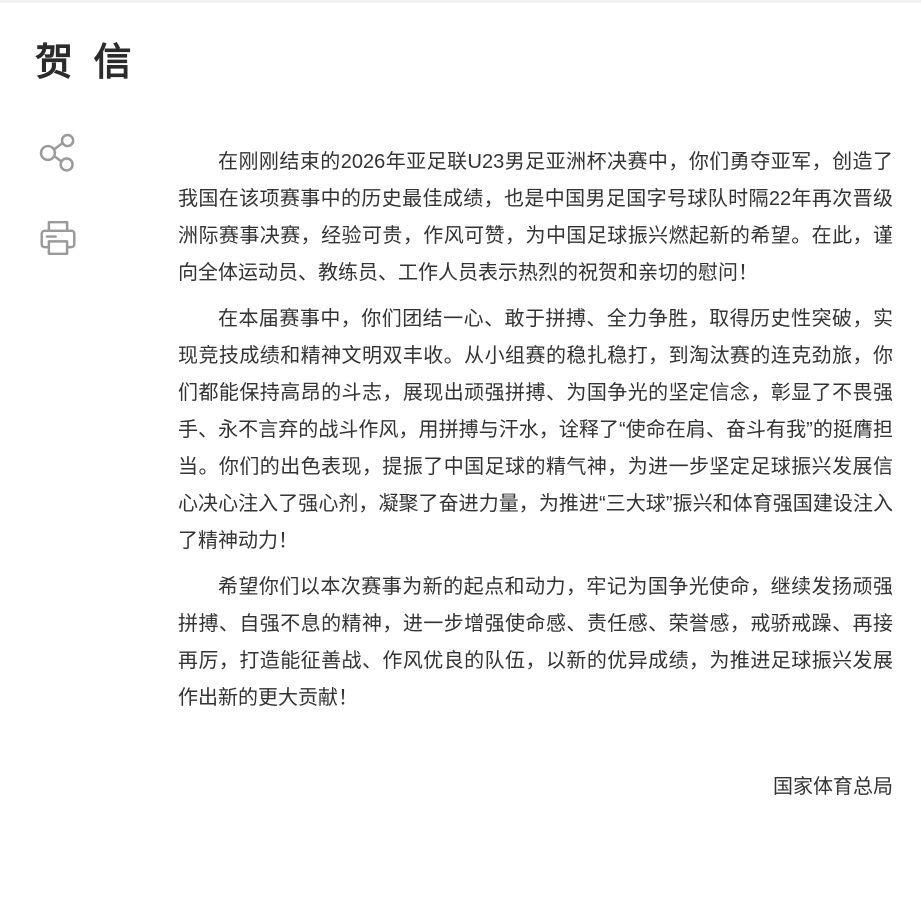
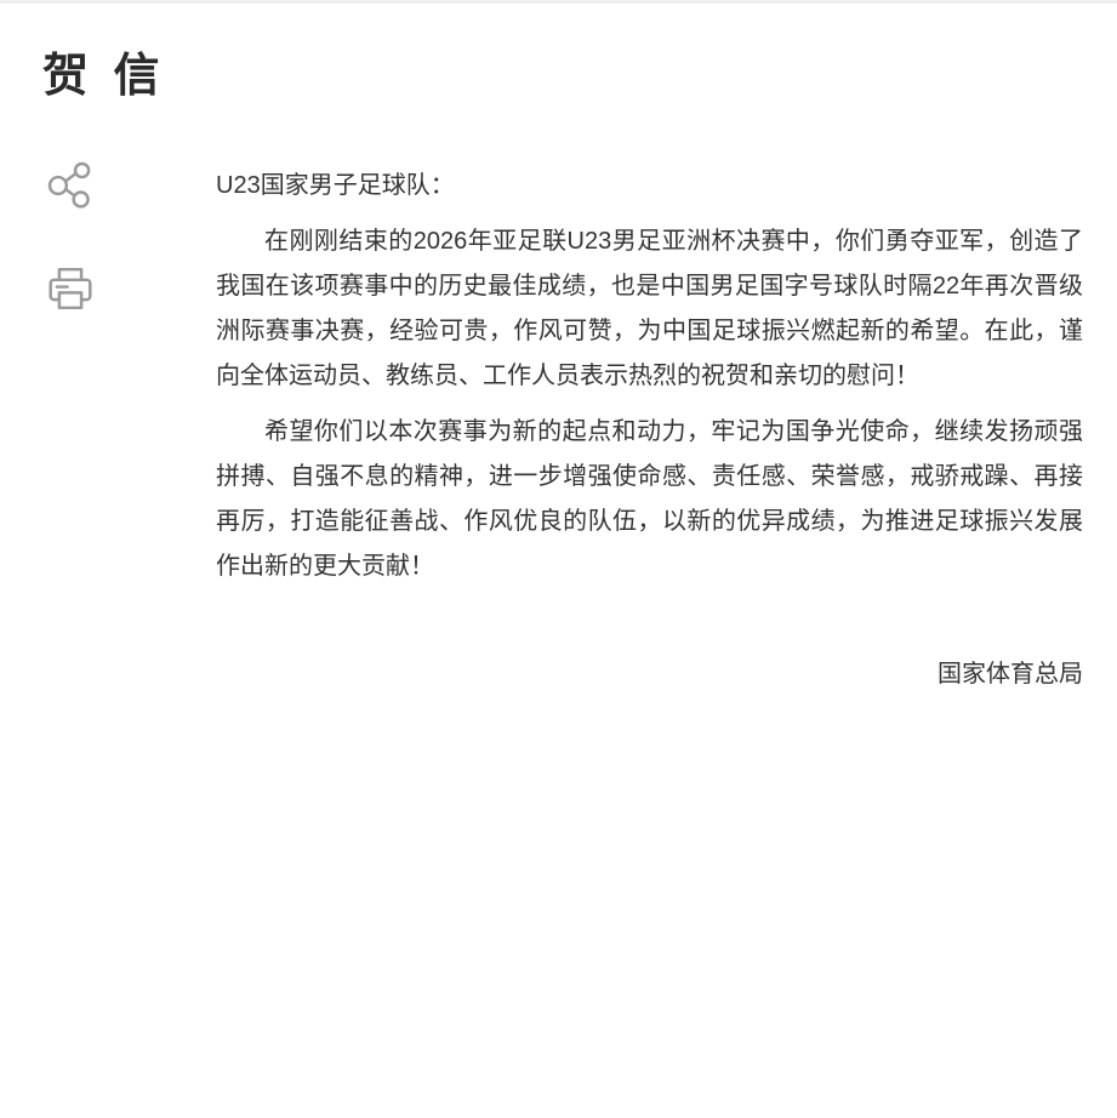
  贺 信
+ U23国家男子足球队：
  在刚刚结束的2026年亚足联U23男足亚洲杯决赛中，你们勇夺亚军，创造了我国在该项赛事中的历史最佳成绩，也是中国男足国字号球队时隔22年再次晋级洲际赛事决赛，经验可贵，作风可赞，为中国足球振兴燃起新的希望。在此，谨向全体运动员、教练员、工作人员表示热烈的祝贺和亲切的慰问！
- 在本届赛事中，你们团结一心、敢于拼搏、全力争胜，取得历史性突破，实现竞技成绩和精神文明双丰收。从小组赛的稳扎稳打，到淘汰赛的连克劲旅，你们都能保持高昂的斗志，展现出顽强拼搏、为国争光的坚定信念，彰显了不畏强手、永不言弃的战斗作风，用拼搏与汗水，诠释了“使命在肩、奋斗有我”的挺膺担当。你们的出色表现，提振了中国足球的精气神，为进一步坚定足球振兴发展信心决心注入了强心剂，凝聚了奋进力量，为推进“三大球”振兴和体育强国建设注入了精神动力！
  希望你们以本次赛事为新的起点和动力，牢记为国争光使命，继续发扬顽强拼搏、自强不息的精神，进一步增强使命感、责任感、荣誉感，戒骄戒躁、再接再厉，打造能征善战、作风优良的队伍，以新的优异成绩，为推进足球振兴发展作出新的更大贡献！
  国家体育总局
